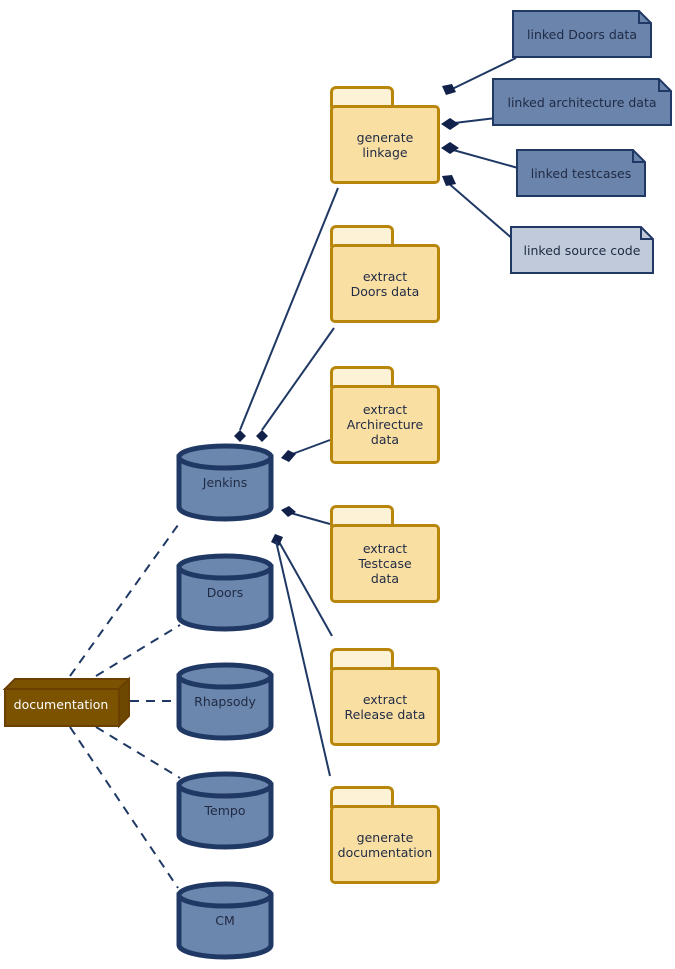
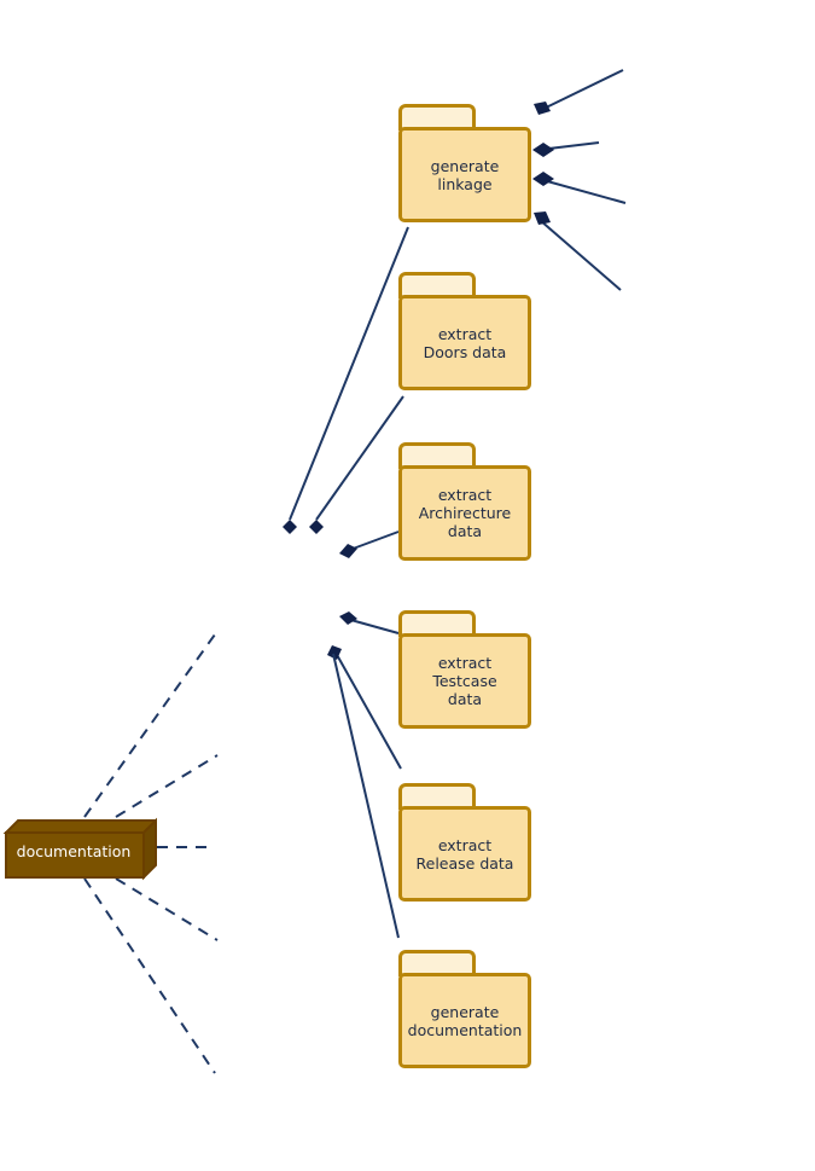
  generate
  linkage
  extract
  Doors data
  extract
  Archirecture
  data
  extract
  Testcase
  data
  extract
  Release data
  generate
  documentation
- Jenkins
- Doors
- Rhapsody
- Tempo
- CM
- linked Doors data
- linked architecture data
- linked testcases
- linked source code
  documentation
